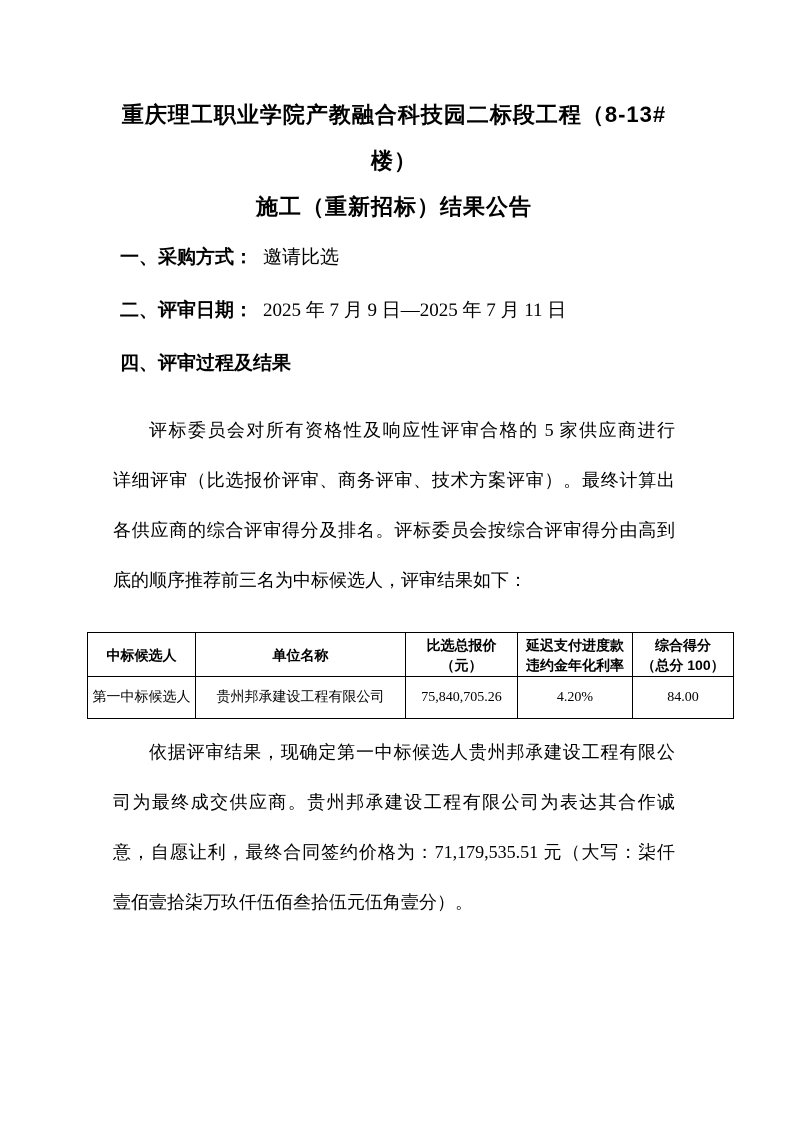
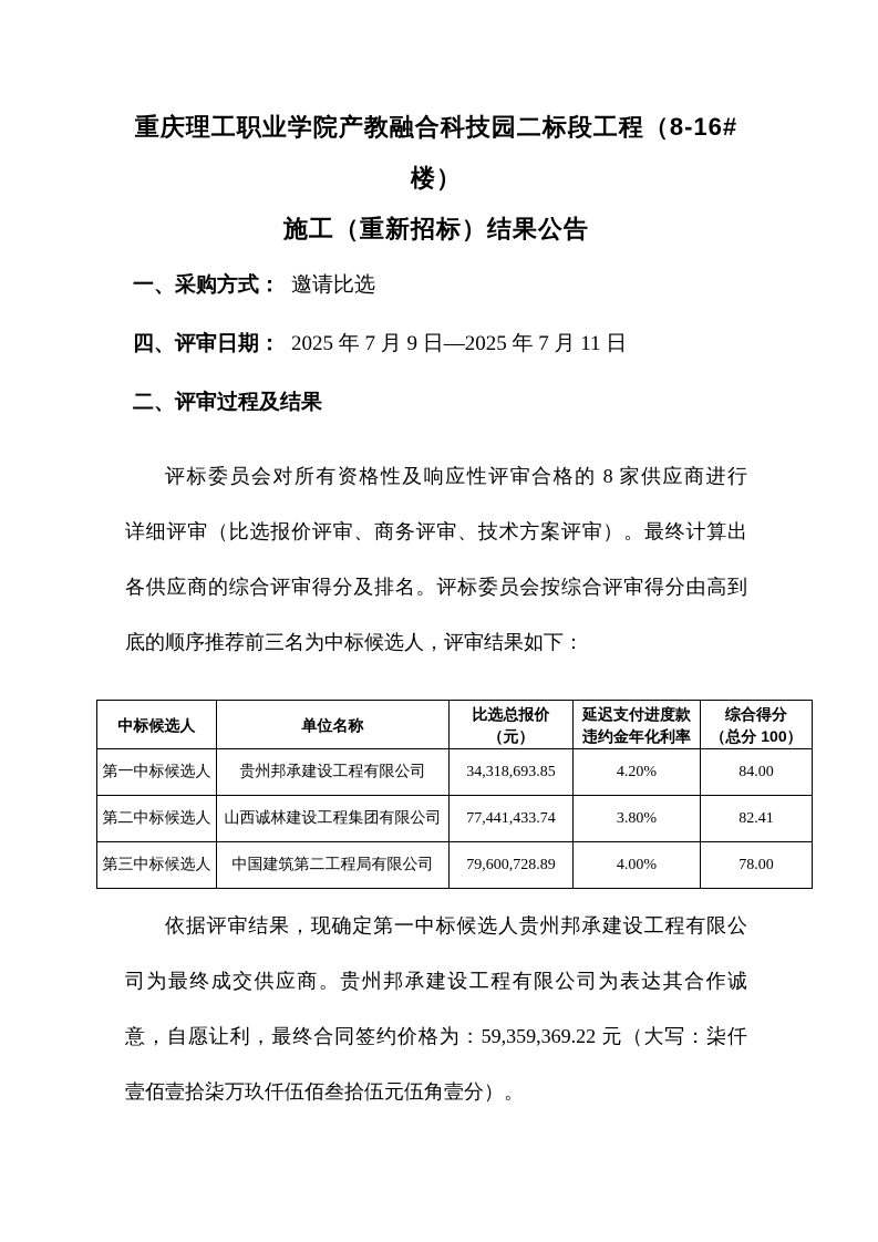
- 重庆理工职业学院产教融合科技园二标段工程（8-13#楼）
+ 重庆理工职业学院产教融合科技园二标段工程（8-16#楼）
  施工（重新招标）结果公告
  一、采购方式： 邀请比选
- 二、评审日期： 2025 年 7 月 9 日—2025 年 7 月 11 日
+ 四、评审日期： 2025 年 7 月 9 日—2025 年 7 月 11 日
- 四、评审过程及结果
+ 二、评审过程及结果
- 评标委员会对所有资格性及响应性评审合格的 5 家供应商进行
+ 评标委员会对所有资格性及响应性评审合格的 8 家供应商进行
  详细评审（比选报价评审、商务评审、技术方案评审）。最终计算出
  各供应商的综合评审得分及排名。评标委员会按综合评审得分由高到
  底的顺序推荐前三名为中标候选人，评审结果如下：
  中标候选人	单位名称	比选总报价（元）	延迟支付进度款违约金年化利率	综合得分（总分 100）
- 第一中标候选人	贵州邦承建设工程有限公司	75,840,705.26	4.20%	84.00
+ 第一中标候选人	贵州邦承建设工程有限公司	34,318,693.85	4.20%	84.00
+ 第二中标候选人	山西诚林建设工程集团有限公司	77,441,433.74	3.80%	82.41
+ 第三中标候选人	中国建筑第二工程局有限公司	79,600,728.89	4.00%	78.00
  依据评审结果，现确定第一中标候选人贵州邦承建设工程有限公
  司为最终成交供应商。贵州邦承建设工程有限公司为表达其合作诚
- 意，自愿让利，最终合同签约价格为：71,179,535.51 元（大写：柒仟
+ 意，自愿让利，最终合同签约价格为：59,359,369.22 元（大写：柒仟
  壹佰壹拾柒万玖仟伍佰叁拾伍元伍角壹分）。
